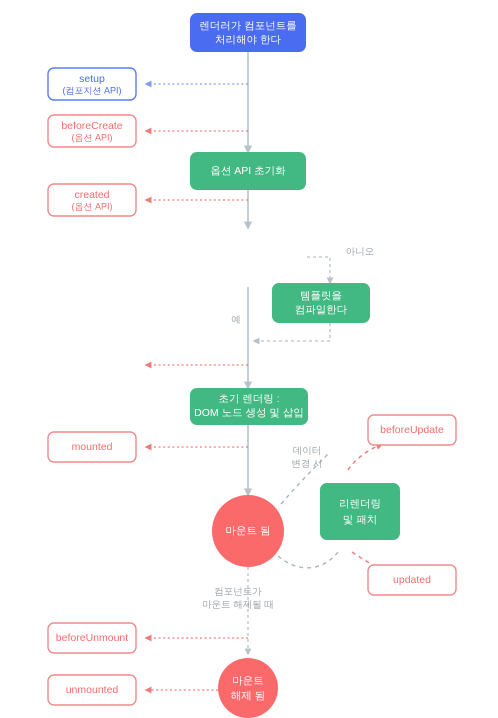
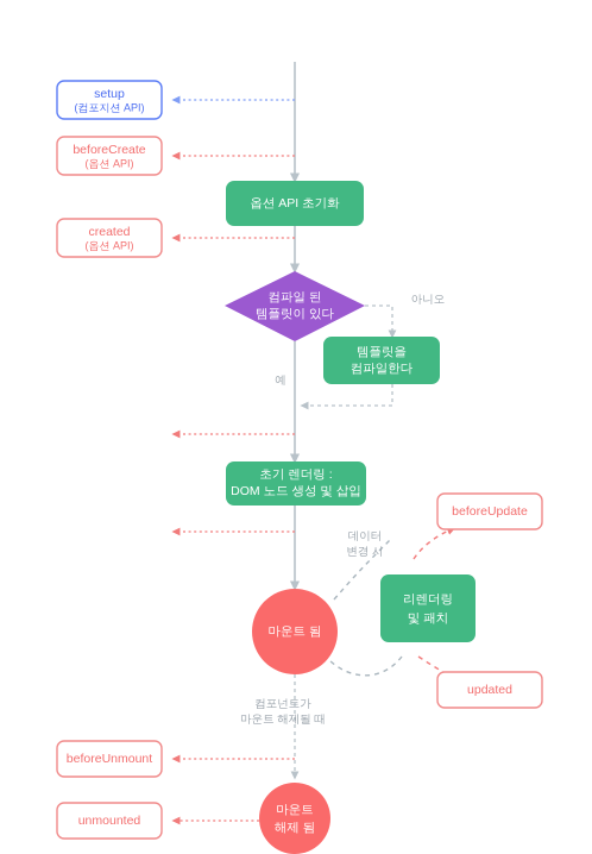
- 렌더러가 컴포넌트를
- 처리해야 한다
  setup
  (컴포지션 API)
  beforeCreate
  (옵션 API)
  옵션 API 초기화
  created
  (옵션 API)
+ 컴파일 된
+ 템플릿이 있다
  아니오
  예
  템플릿을
  컴파일한다
  초기 렌더링 :
  DOM 노드 생성 및 삽입
- mounted
  beforeUpdate
  데이터
  변경 시
  마운트 됨
  리렌더링
  및 패치
  updated
  컴포넌트가
  마운트 해제될 때
  beforeUnmount
  마운트
  해제 됨
  unmounted
